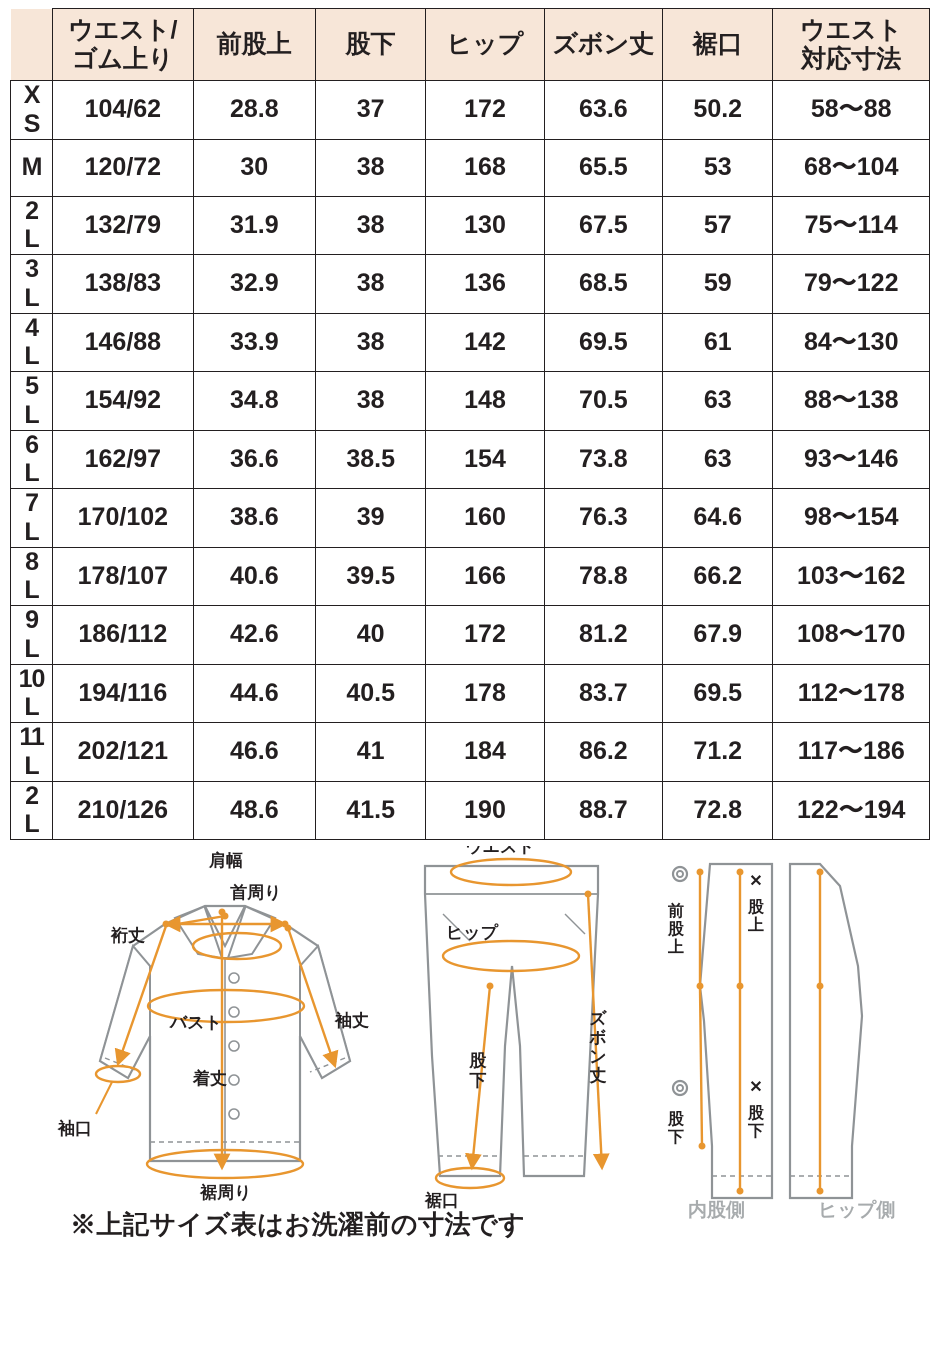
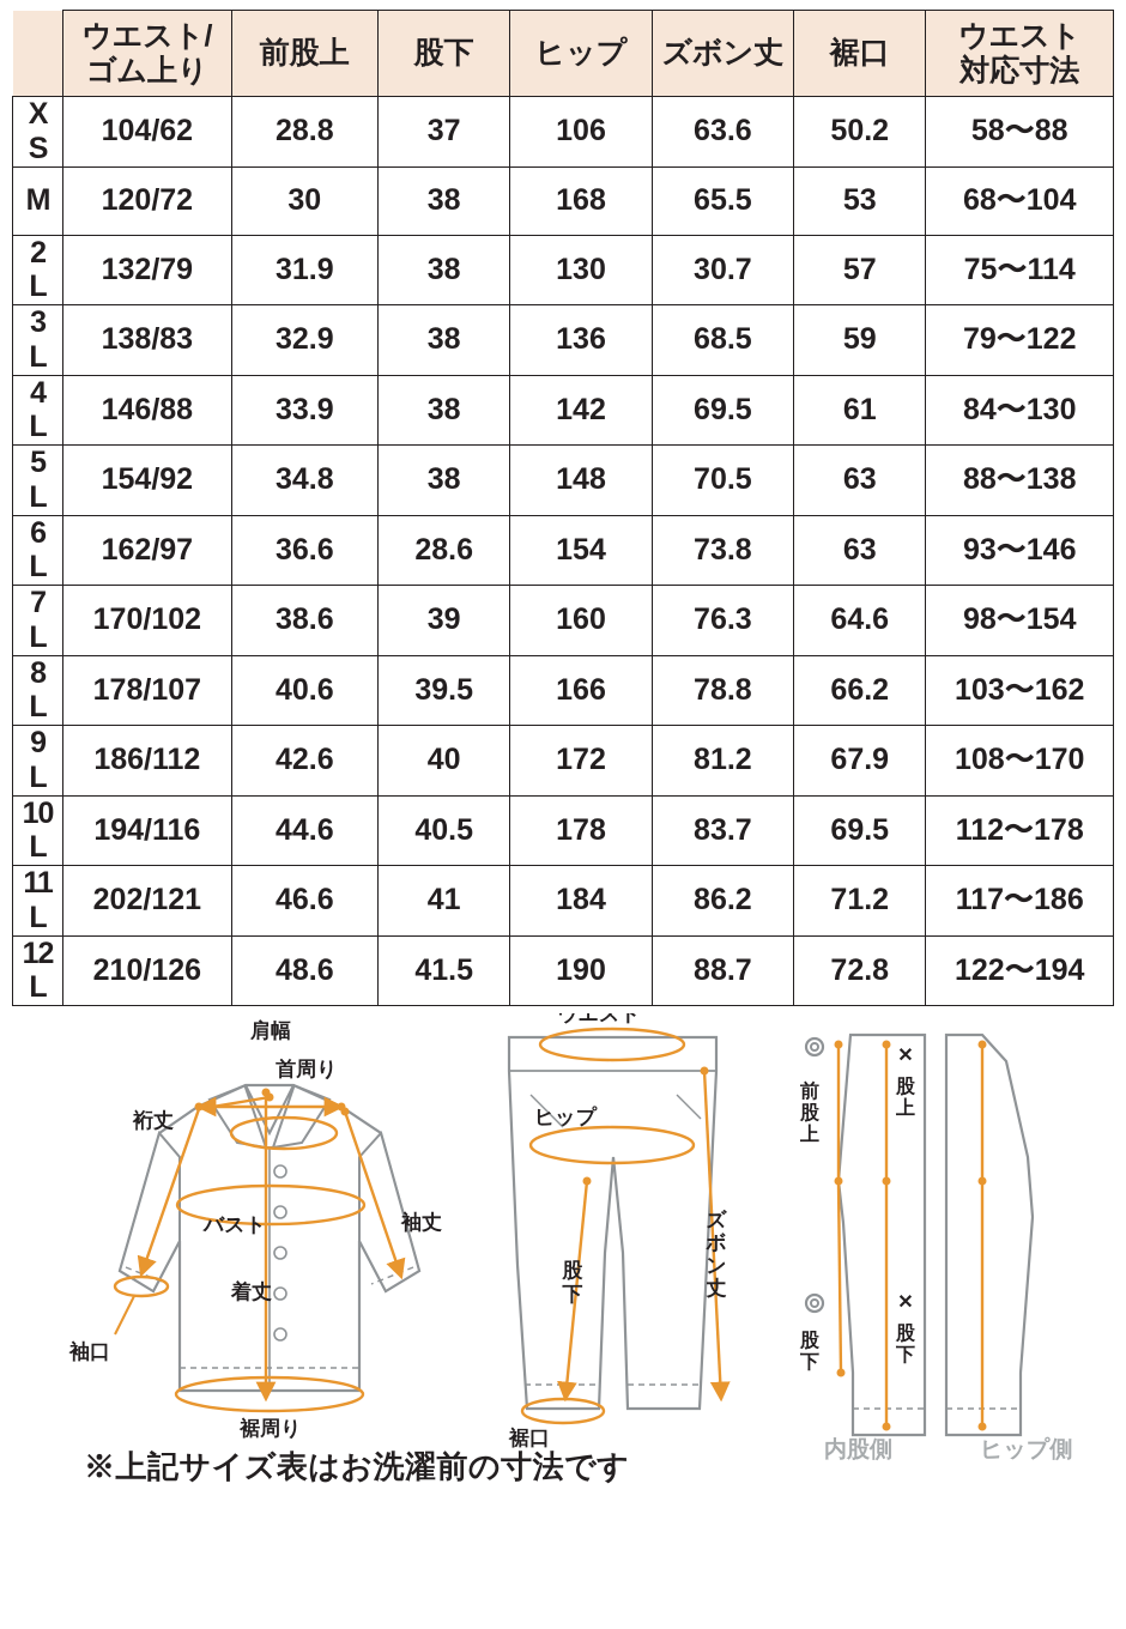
  	ウエスト/ ゴム上り	前股上	股下	ヒップ	ズボン丈	裾口	ウエスト 対応寸法
- XS	104/62	28.8	37	172	63.6	50.2	58〜88
+ XS	104/62	28.8	37	106	63.6	50.2	58〜88
  M	120/72	30	38	168	65.5	53	68〜104
- 2L	132/79	31.9	38	130	67.5	57	75〜114
+ 2L	132/79	31.9	38	130	30.7	57	75〜114
  3L	138/83	32.9	38	136	68.5	59	79〜122
  4L	146/88	33.9	38	142	69.5	61	84〜130
  5L	154/92	34.8	38	148	70.5	63	88〜138
- 6L	162/97	36.6	38.5	154	73.8	63	93〜146
+ 6L	162/97	36.6	28.6	154	73.8	63	93〜146
  7L	170/102	38.6	39	160	76.3	64.6	98〜154
  8L	178/107	40.6	39.5	166	78.8	66.2	103〜162
  9L	186/112	42.6	40	172	81.2	67.9	108〜170
  10L	194/116	44.6	40.5	178	83.7	69.5	112〜178
  11L	202/121	46.6	41	184	86.2	71.2	117〜186
- 2L	210/126	48.6	41.5	190	88.7	72.8	122〜194
+ 12L	210/126	48.6	41.5	190	88.7	72.8	122〜194
  肩幅
  首周り
  裄丈
  バスト
  袖丈
  着丈
  袖口
  裾周り
  ウエスト
  ヒップ
  股下
  ズボン丈
  裾口
  前股上
  ✕
  股上
  股下
  ✕
  股下
  内股側
  ヒップ側
  ※上記サイズ表はお洗濯前の寸法です
